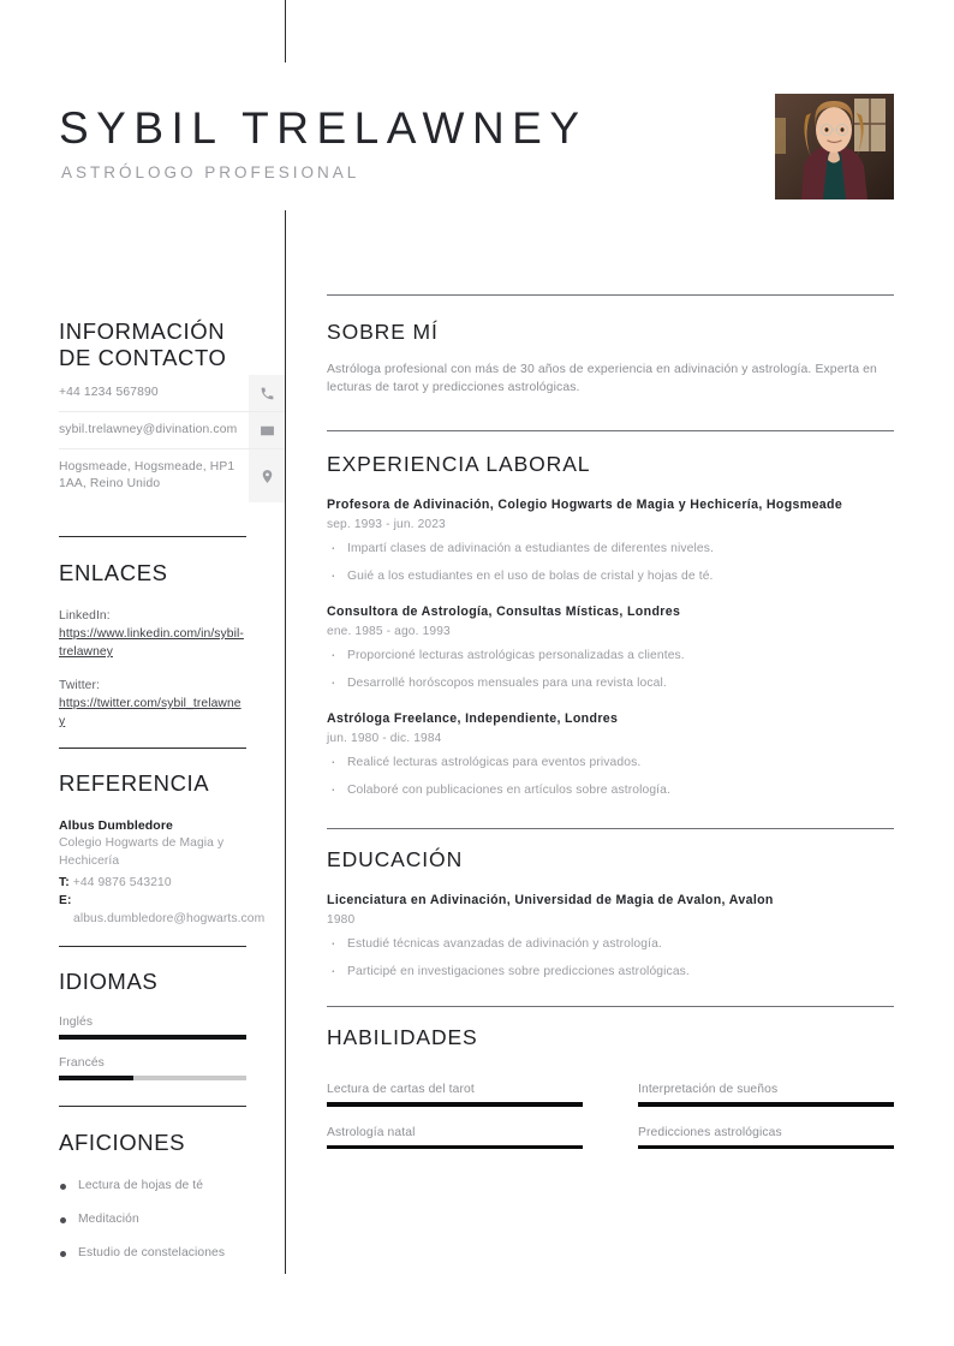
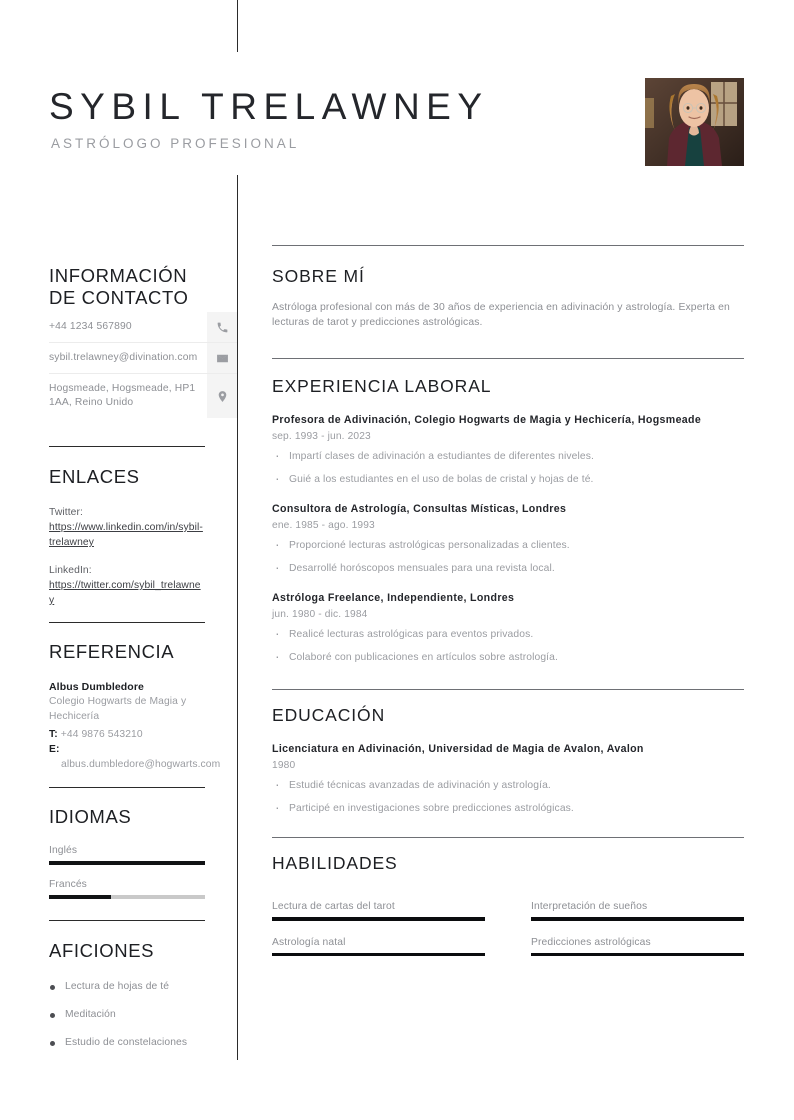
  SYBIL TRELAWNEY
  ASTRÓLOGO PROFESIONAL
  INFORMACIÓN
  DE CONTACTO
  +44 1234 567890
  sybil.trelawney@divination.com
  Hogsmeade, Hogsmeade, HP1 1AA, Reino Unido
  ENLACES
- LinkedIn:
+ Twitter:
  https://www.linkedin.com/in/sybil-trelawney
- Twitter:
+ LinkedIn:
  https://twitter.com/sybil_trelawney
  REFERENCIA
  Albus Dumbledore
  Colegio Hogwarts de Magia y Hechicería
  T: +44 9876 543210
  E: albus.dumbledore@hogwarts.com
  IDIOMAS
  Inglés
  Francés
  AFICIONES
  Lectura de hojas de té
  Meditación
  Estudio de constelaciones
  SOBRE MÍ
  Astróloga profesional con más de 30 años de experiencia en adivinación y astrología. Experta en lecturas de tarot y predicciones astrológicas.
  EXPERIENCIA LABORAL
  Profesora de Adivinación, Colegio Hogwarts de Magia y Hechicería, Hogsmeade
  sep. 1993 - jun. 2023
  Impartí clases de adivinación a estudiantes de diferentes niveles.
  Guié a los estudiantes en el uso de bolas de cristal y hojas de té.
  Consultora de Astrología, Consultas Místicas, Londres
  ene. 1985 - ago. 1993
  Proporcioné lecturas astrológicas personalizadas a clientes.
  Desarrollé horóscopos mensuales para una revista local.
  Astróloga Freelance, Independiente, Londres
  jun. 1980 - dic. 1984
  Realicé lecturas astrológicas para eventos privados.
  Colaboré con publicaciones en artículos sobre astrología.
  EDUCACIÓN
  Licenciatura en Adivinación, Universidad de Magia de Avalon, Avalon
  1980
  Estudié técnicas avanzadas de adivinación y astrología.
  Participé en investigaciones sobre predicciones astrológicas.
  HABILIDADES
  Lectura de cartas del tarot
  Interpretación de sueños
  Astrología natal
  Predicciones astrológicas
